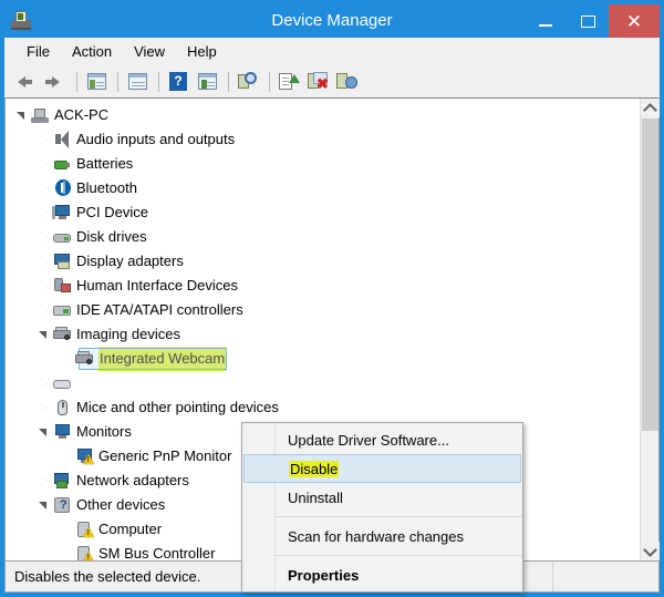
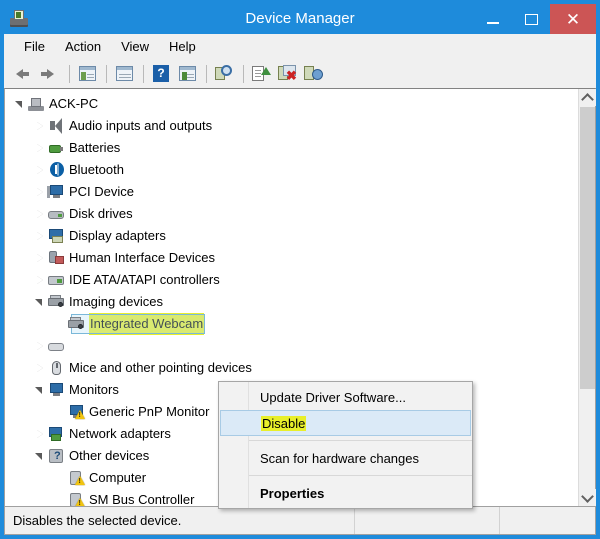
  Device Manager
  ✕
  File
  Action
  View
  Help
  ?
  ✖
  ACK-PC
  Audio inputs and outputs
  Batteries
  Bluetooth
  PCI Device
  Disk drives
  Display adapters
  Human Interface Devices
  IDE ATA/ATAPI controllers
  Imaging devices
  Integrated Webcam
  Mice and other pointing devices
  Monitors
  Generic PnP Monitor
  Network adapters
  Other devices
  Computer
  SM Bus Controller
  Update Driver Software...
  Disable
- Uninstall
  Scan for hardware changes
  Properties
  Disables the selected device.
